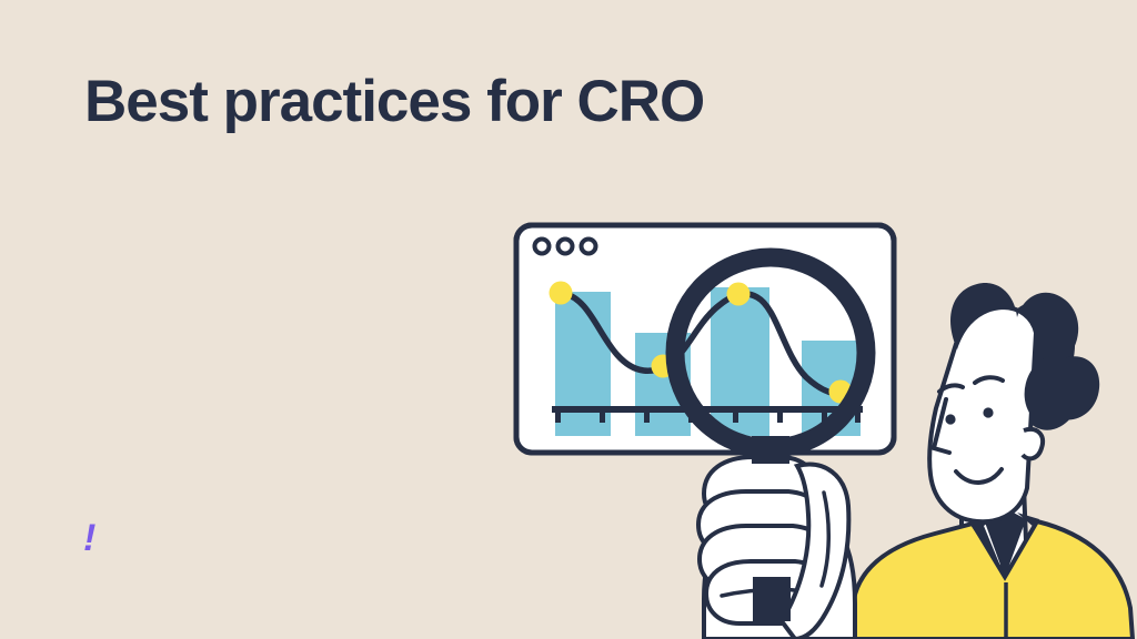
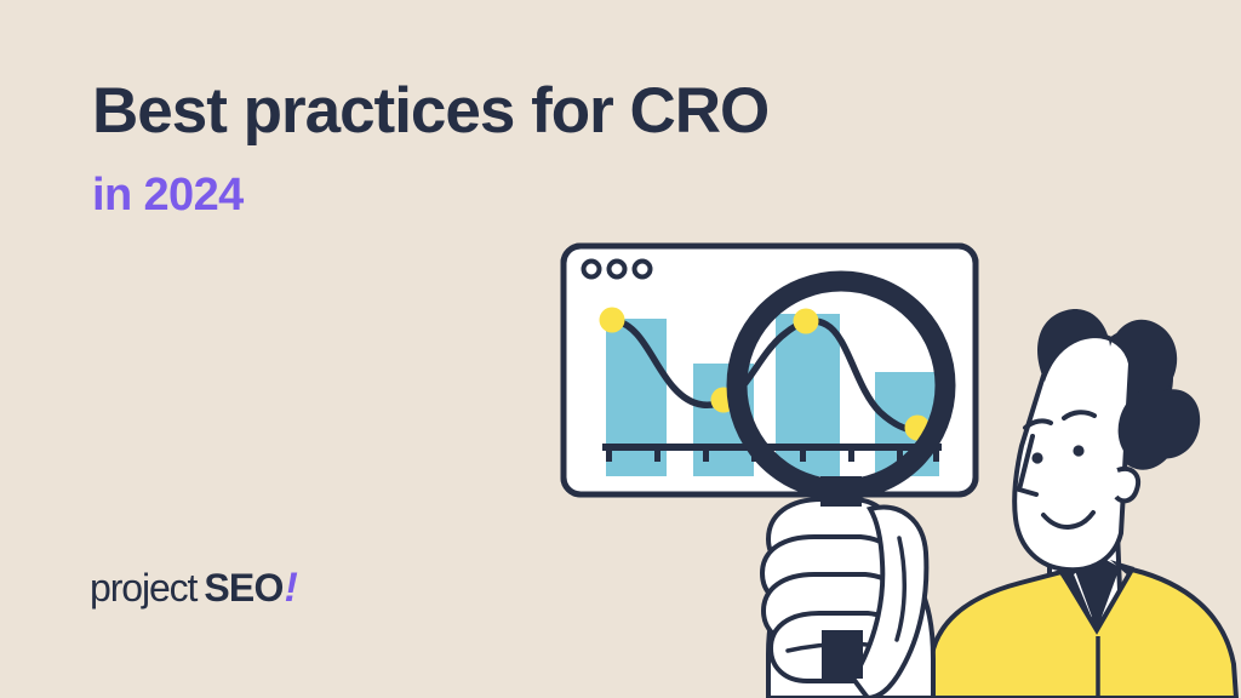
  Best practices for CRO
+ in 2024
+ project
+ SEO
  !
